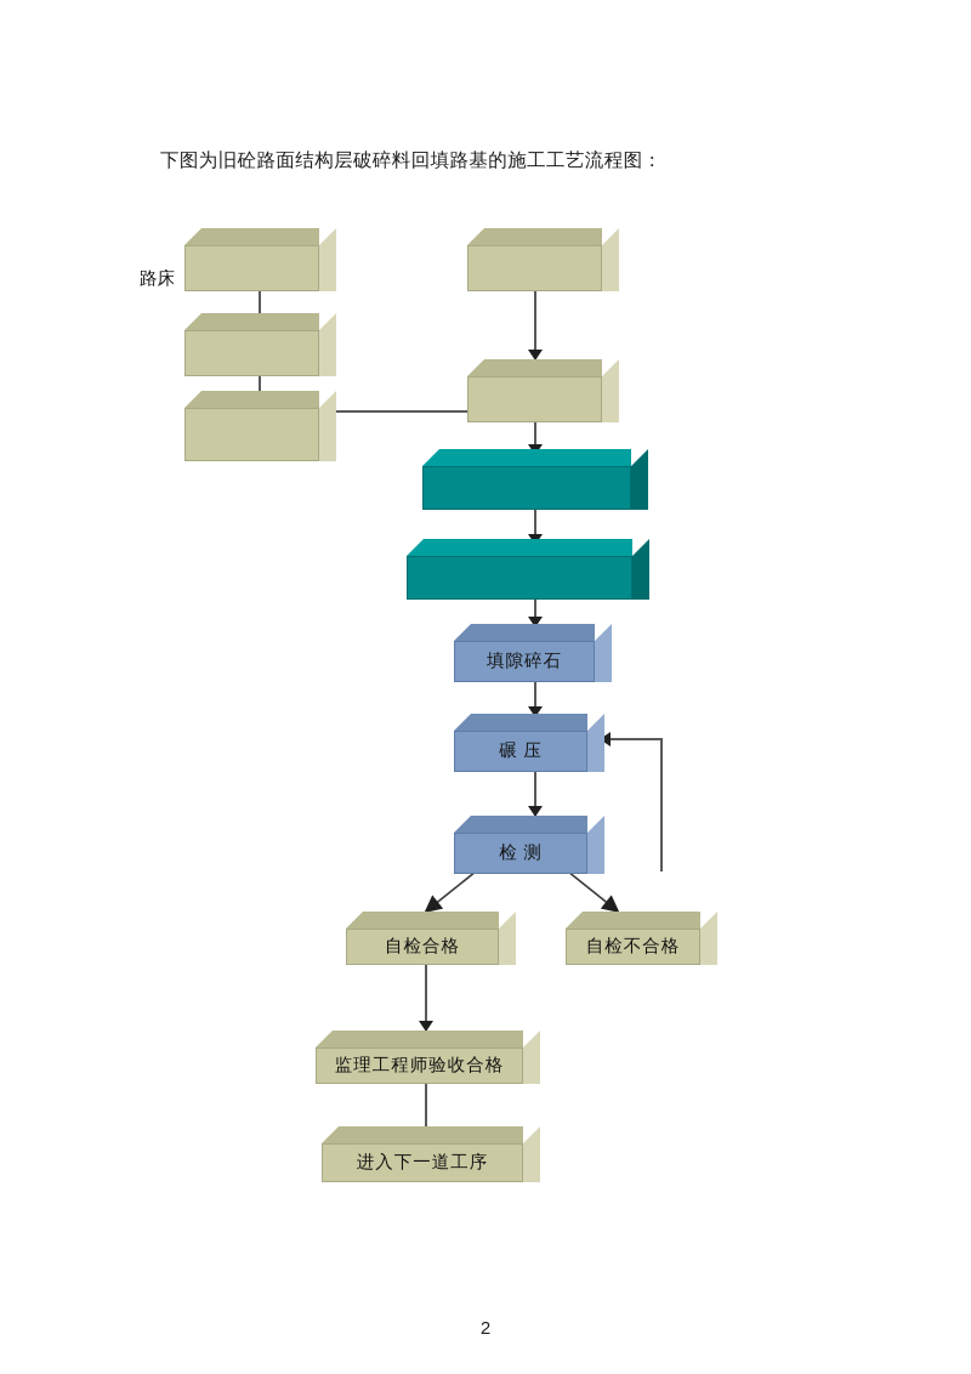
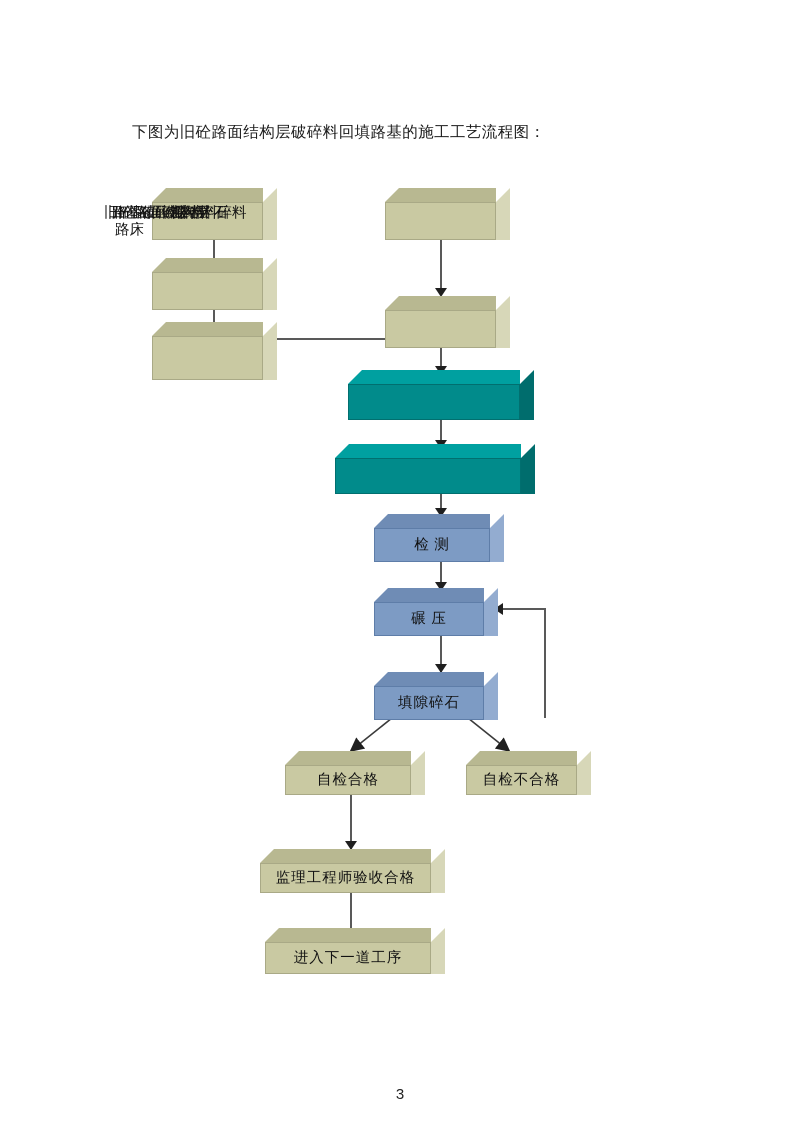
  下图为旧砼路面结构层破碎料回填路基的施工工艺流程图：
+ 旧砼路面破碎料
+ 旧砼路面结构层
+ 路基破碎料
+ 泥结碎石
+ 破碎料碎料
  路床
- 填隙碎石
+ 检 测
  碾 压
- 检 测
+ 填隙碎石
  自检合格
  自检不合格
  监理工程师验收合格
  进入下一道工序
- 2
+ 3
